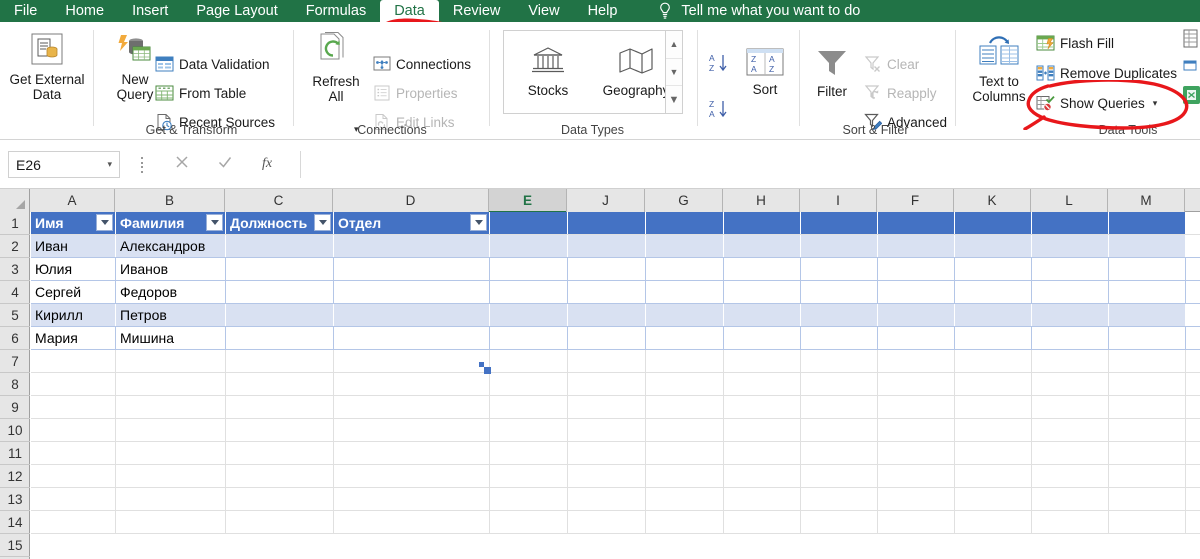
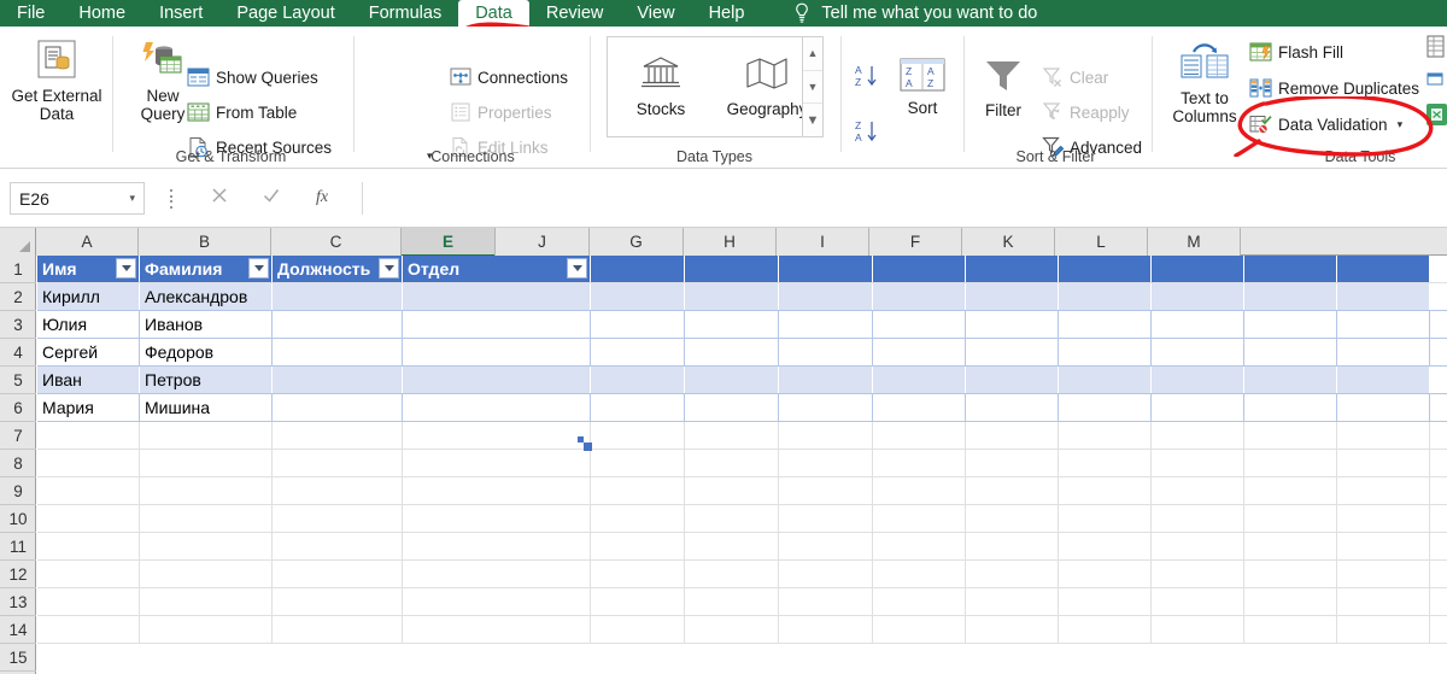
  File
  Home
  Insert
  Page Layout
  Formulas
  Data
  Review
  View
  Help
  Tell me what you want to do
  Get External
  Data
  New
  Query
- Data Validation
+ Show Queries
  From Table
  Recent Sources
  Get & Transform
- Refresh
- All
  ▾
  Connections
  Properties
  Edit Links
  Connections
  Stocks
  Geograph
  ▲
  ▼
  ▼
  Data Types
  A
  Z
  Z
  A
  Z
  A
  A
  Z
  Sort
  Filter
  Clear
  Reapply
  Advanced
  Sort & Filter
  Text to
  Columns
  Flash Fill
  Remove Duplicates
- Show Queries
+ Data Validation
  ▾
  Data Tools
  E26
  ▾
  fx
  A
  B
  C
- D
  E
  J
  G
  H
  I
  F
  K
  L
  M
  1
  2
  3
  4
  5
  6
  7
  8
  9
  10
  11
  12
  13
  14
  15
  Имя
  Фамилия
  Должность
  Отдел
- Иван
+ Кирилл
  Александров
  Юлия
  Иванов
  Сергей
  Федоров
- Кирилл
+ Иван
  Петров
  Мария
  Мишина
